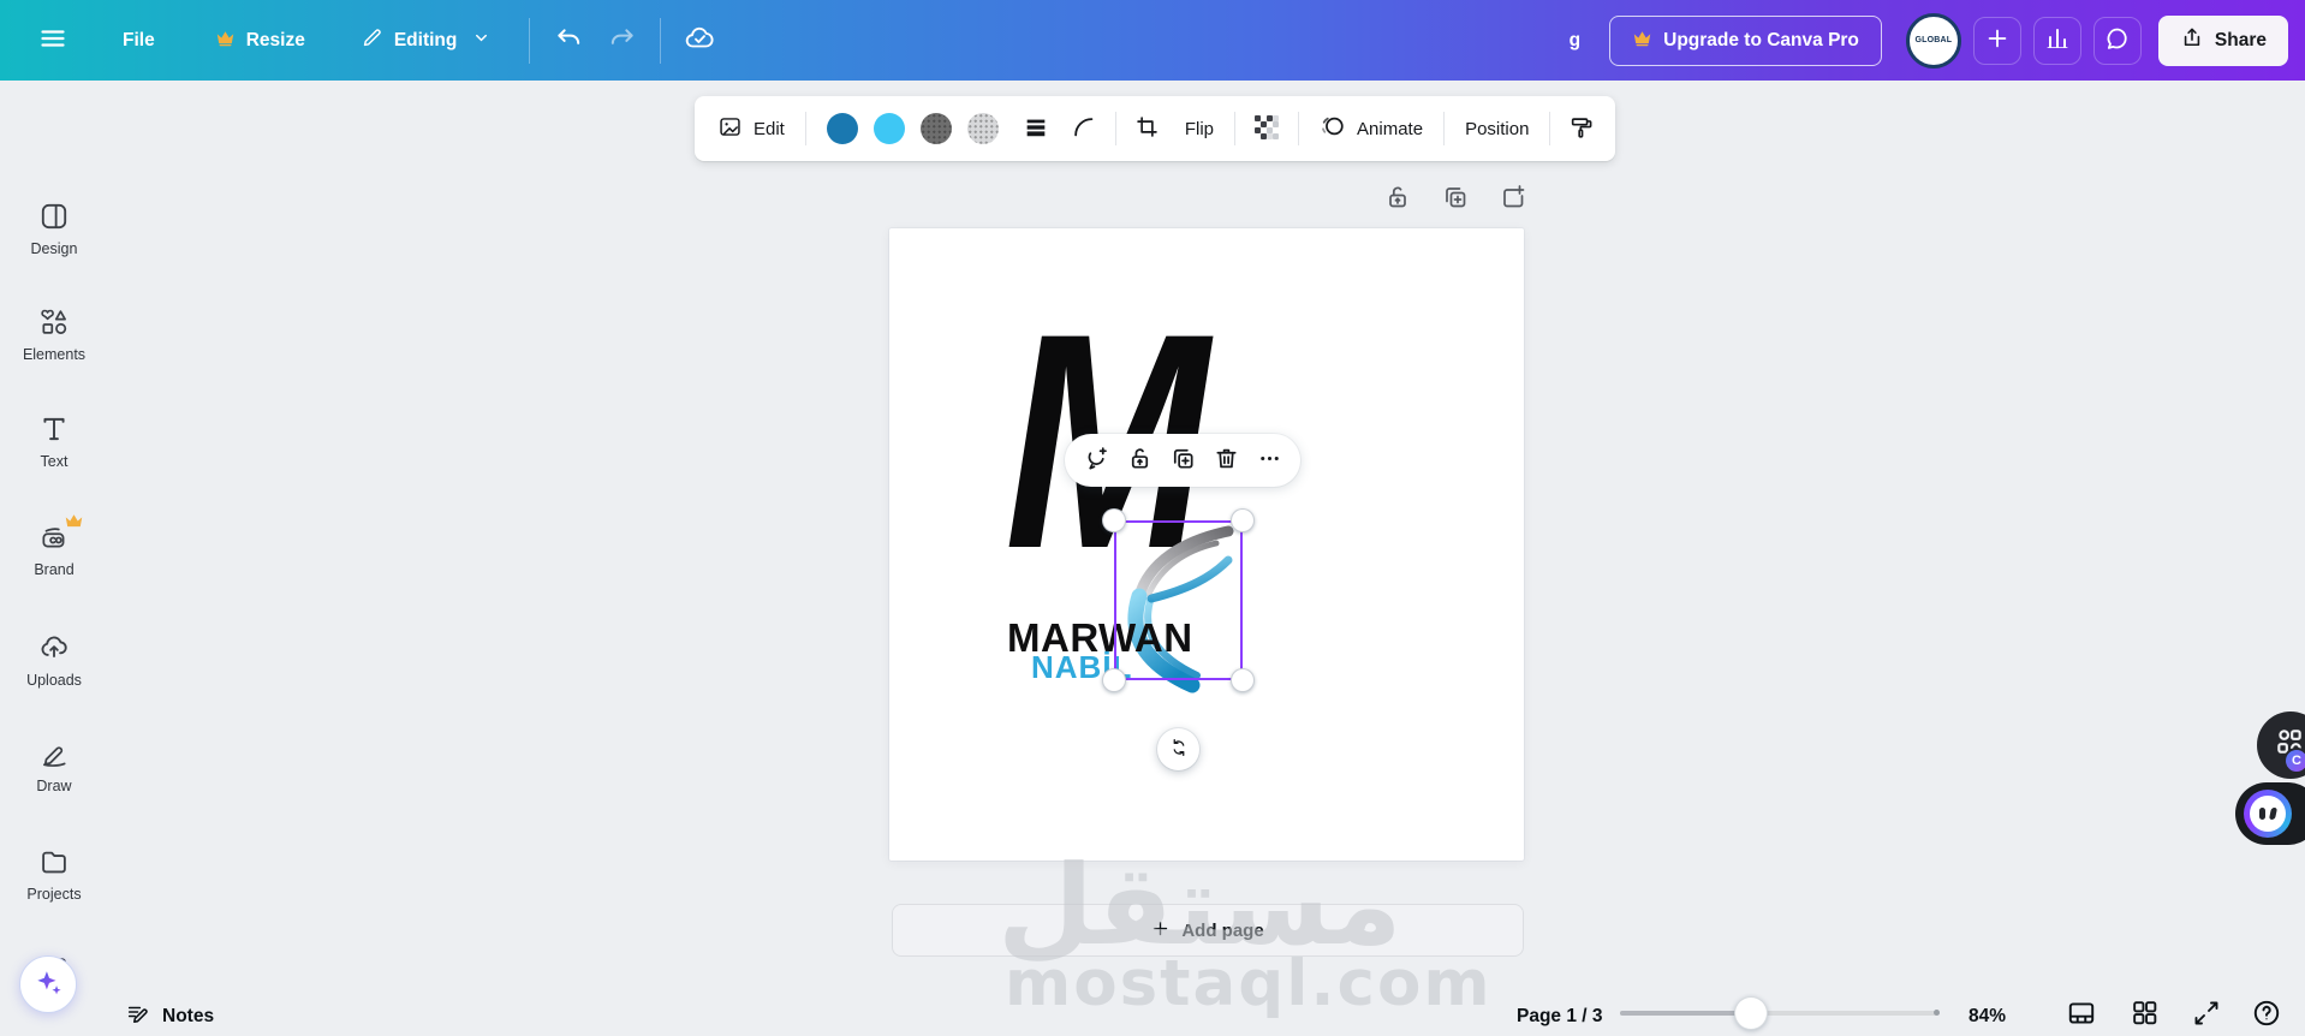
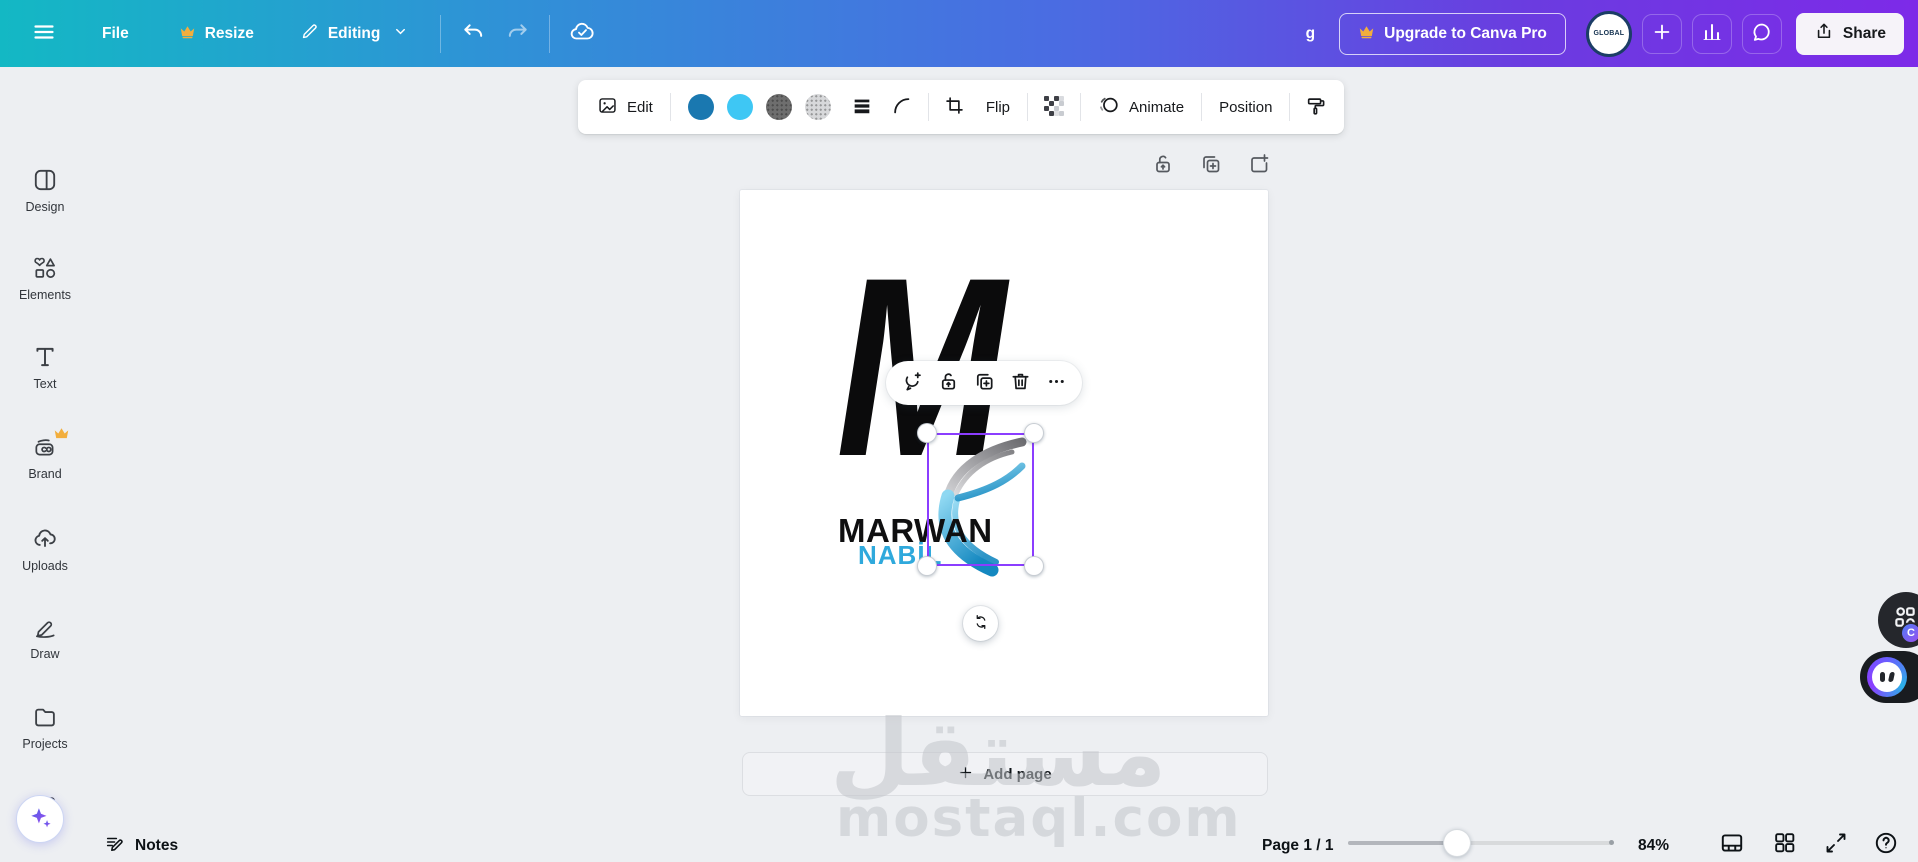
  File
  Resize
  Editing
  g
  Upgrade to Canva Pro
  Share
  Edit
  Flip
  Animate
  Position
  Design
  Elements
  Text
  Brand
  Uploads
  Draw
  Projects
  MARWAN
  NABİL
  Add page
  مستقل
  mostaql.com
  Notes
- Page 1 / 3
+ Page 1 / 1
  84%
  C
